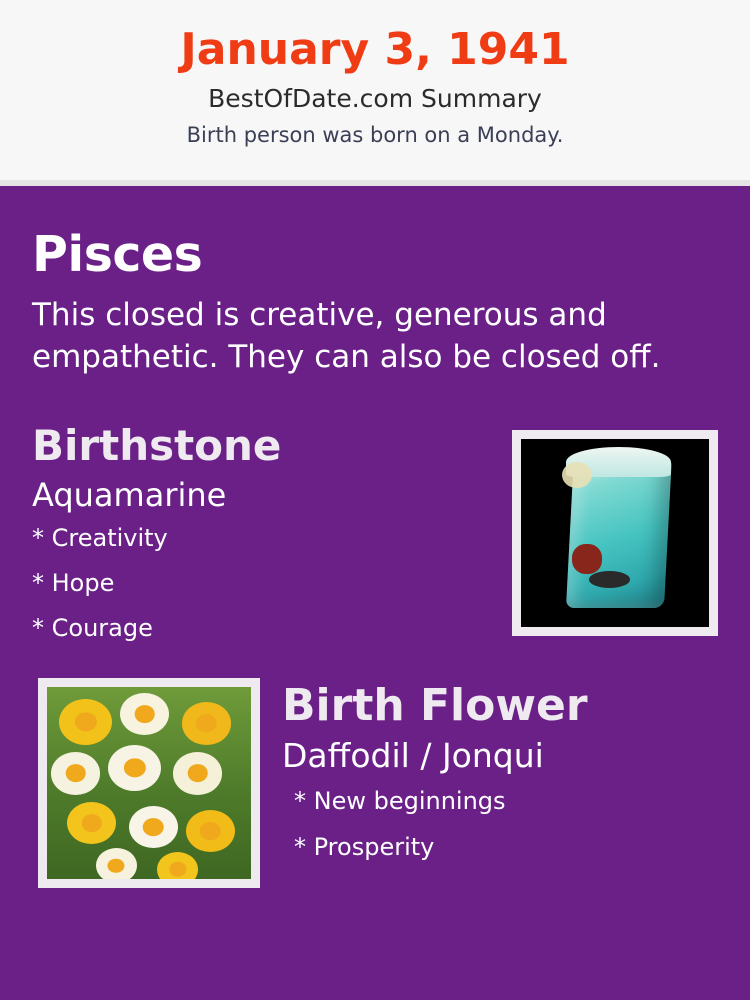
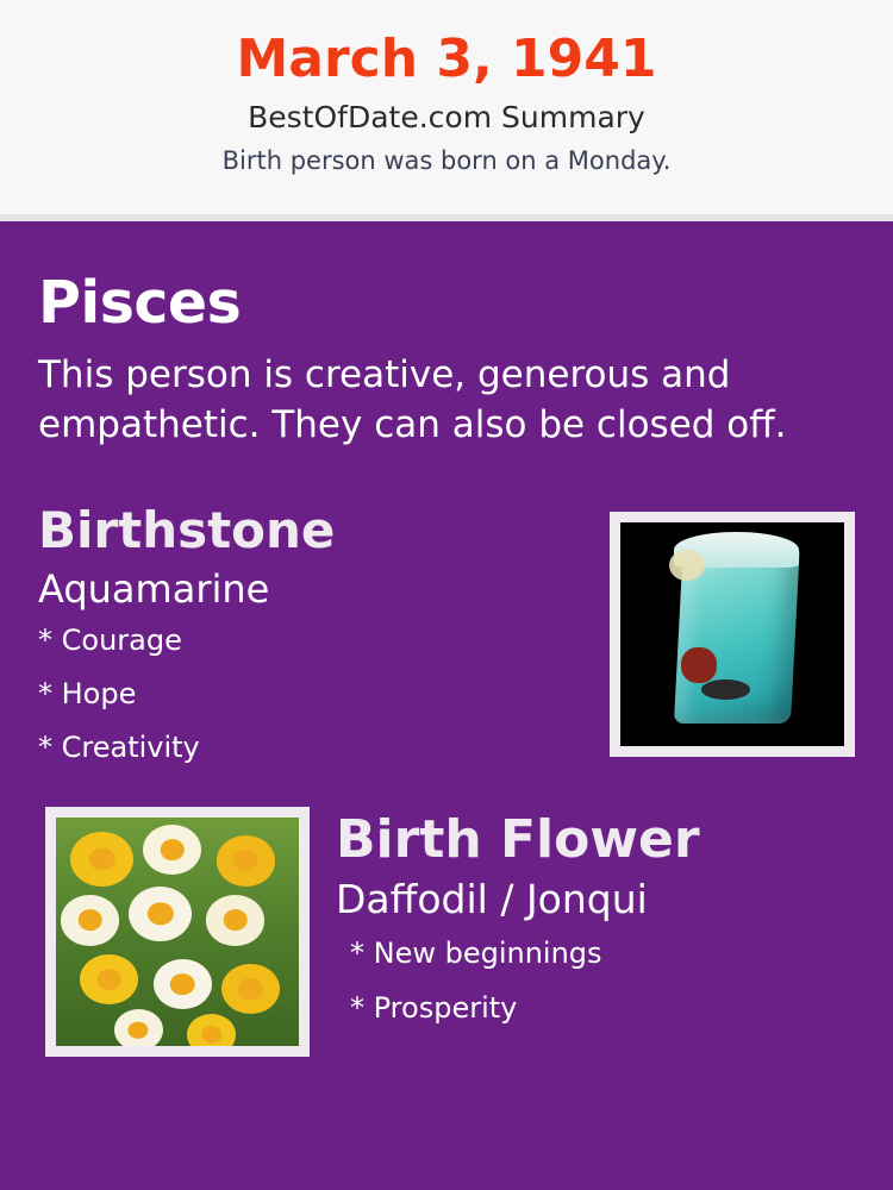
- January 3, 1941
+ March 3, 1941
  BestOfDate.com Summary
  Birth person was born on a Monday.
  Pisces
- This closed is creative, generous and empathetic. They can also be closed off.
+ This person is creative, generous and empathetic. They can also be closed off.
  Birthstone
  Aquamarine
- * Creativity
+ * Courage
  * Hope
- * Courage
+ * Creativity
  Birth Flower
  Daffodil / Jonqui
  * New beginnings
  * Prosperity
